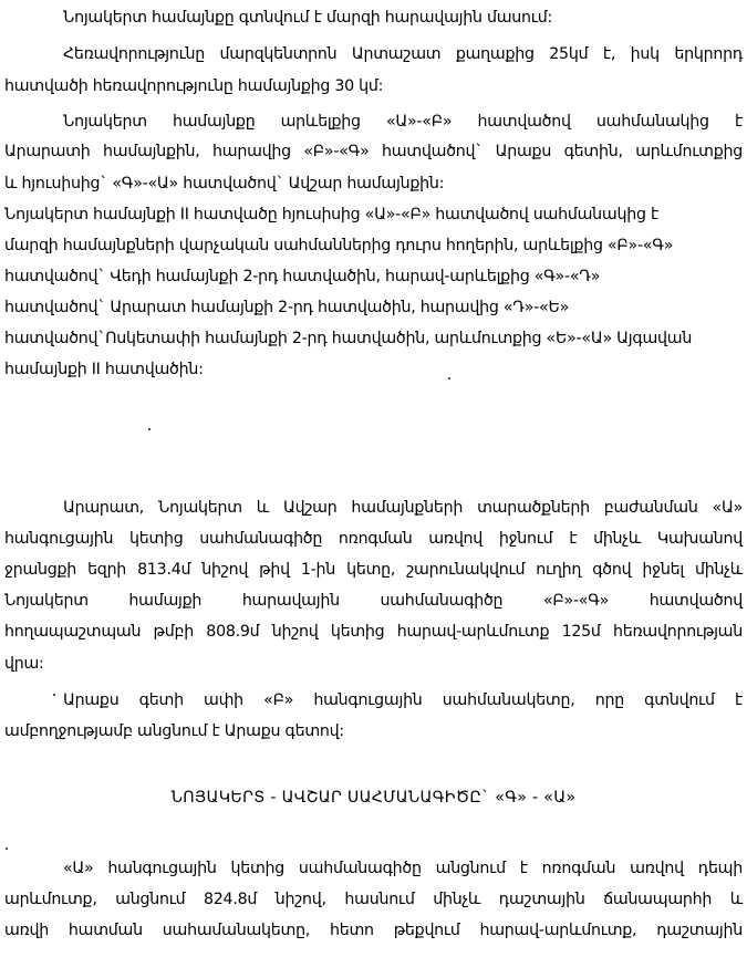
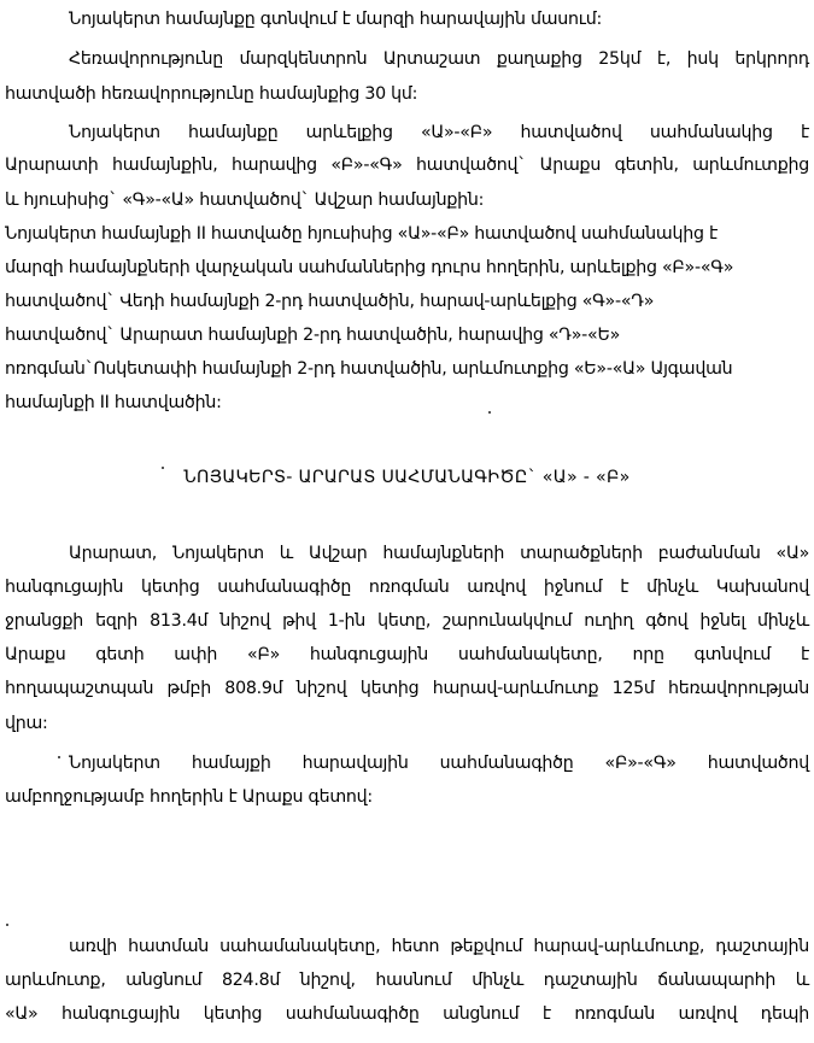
  Նոյակերտ համայնքը գտնվում է մարզի հարավային մասում:
  Հեռավորությունը մարզկենտրոն Արտաշատ քաղաքից 25կմ է, իսկ երկրորդ
  հատվածի հեռավորությունը համայնքից 30 կմ:
  Նոյակերտ համայնքը արևելքից «Ա»-«Բ» հատվածով սահմանակից է
  Արարատի համայնքին, հարավից «Բ»-«Գ» հատվածով` Արաքս գետին, արևմուտքից
  և հյուսիսից` «Գ»-«Ա» հատվածով` Ավշար համայնքին:
  Նոյակերտ համայնքի II հատվածը հյուսիսից «Ա»-«Բ» հատվածով սահմանակից է
  մարզի համայնքների վարչական սահմաններից դուրս հողերին, արևելքից «Բ»-«Գ»
  հատվածով` Վեդի համայնքի 2-րդ հատվածին, հարավ-արևելքից «Գ»-«Դ»
  հատվածով` Արարատ համայնքի 2-րդ հատվածին, հարավից «Դ»-«Ե»
- հատվածով`Ոսկետափի համայնքի 2-րդ հատվածին, արևմուտքից «Ե»-«Ա» Այգավան
+ ոռոգման`Ոսկետափի համայնքի 2-րդ հատվածին, արևմուտքից «Ե»-«Ա» Այգավան
  համայնքի II հատվածին:
+ ՆՈՅԱԿԵՐՏ- ԱՐԱՐԱՏ ՍԱՀՄԱՆԱԳԻԾԸ` «Ա» - «Բ»
  Արարատ, Նոյակերտ և Ավշար համայնքների տարածքների բաժանման «Ա»
  հանգուցային կետից սահմանագիծը ոռոգման առվով իջնում է մինչև Կախանով
  ջրանցքի եզրի 813.4մ նիշով թիվ 1-ին կետը, շարունակվում ուղիղ գծով իջնել մինչև
- Նոյակերտ համայքի հարավային սահմանագիծը «Բ»-«Գ» հատվածով
+ Արաքս գետի ափի «Բ» հանգուցային սահմանակետը, որը գտնվում է
  հողապաշտպան թմբի 808.9մ նիշով կետից հարավ-արևմուտք 125մ հեռավորության
  վրա:
- Արաքս գետի ափի «Բ» հանգուցային սահմանակետը, որը գտնվում է
+ Նոյակերտ համայքի հարավային սահմանագիծը «Բ»-«Գ» հատվածով
- ամբողջությամբ անցնում է Արաքս գետով:
+ ամբողջությամբ հողերին է Արաքս գետով:
- ՆՈՅԱԿԵՐՏ - ԱՎՇԱՐ ՍԱՀՄԱՆԱԳԻԾԸ` «Գ» - «Ա»
- «Ա» հանգուցային կետից սահմանագիծը անցնում է ոռոգման առվով դեպի
+ առվի հատման սահամանակետը, հետո թեքվում հարավ-արևմուտք, դաշտային
  արևմուտք, անցնում 824.8մ նիշով, հասնում մինչև դաշտային ճանապարհի և
- առվի հատման սահամանակետը, հետո թեքվում հարավ-արևմուտք, դաշտային
+ «Ա» հանգուցային կետից սահմանագիծը անցնում է ոռոգման առվով դեպի
